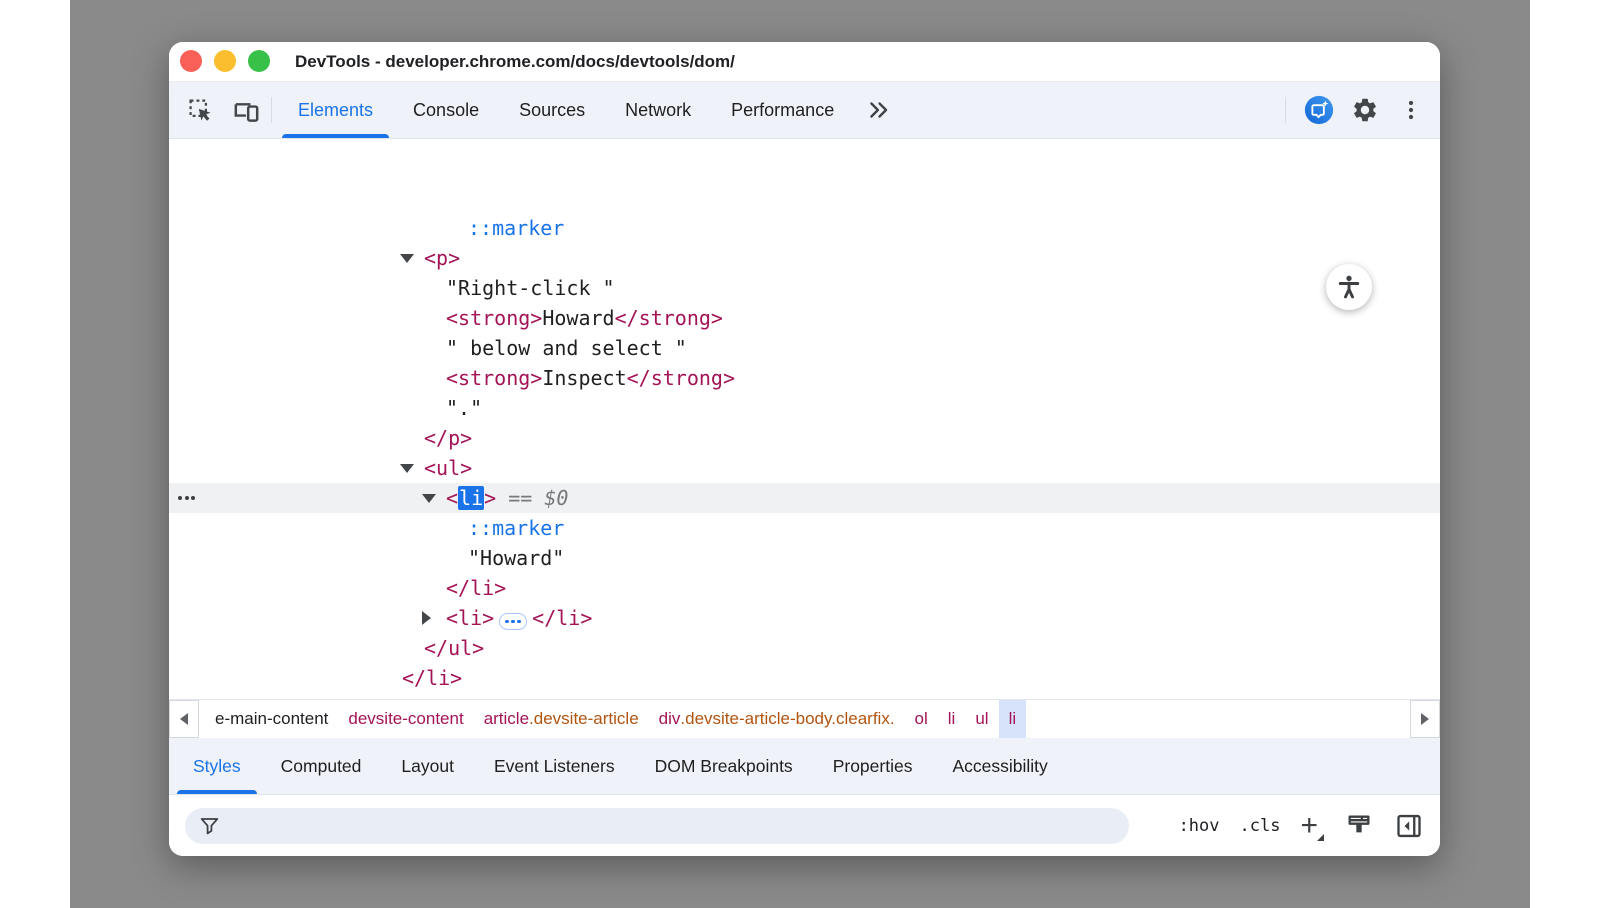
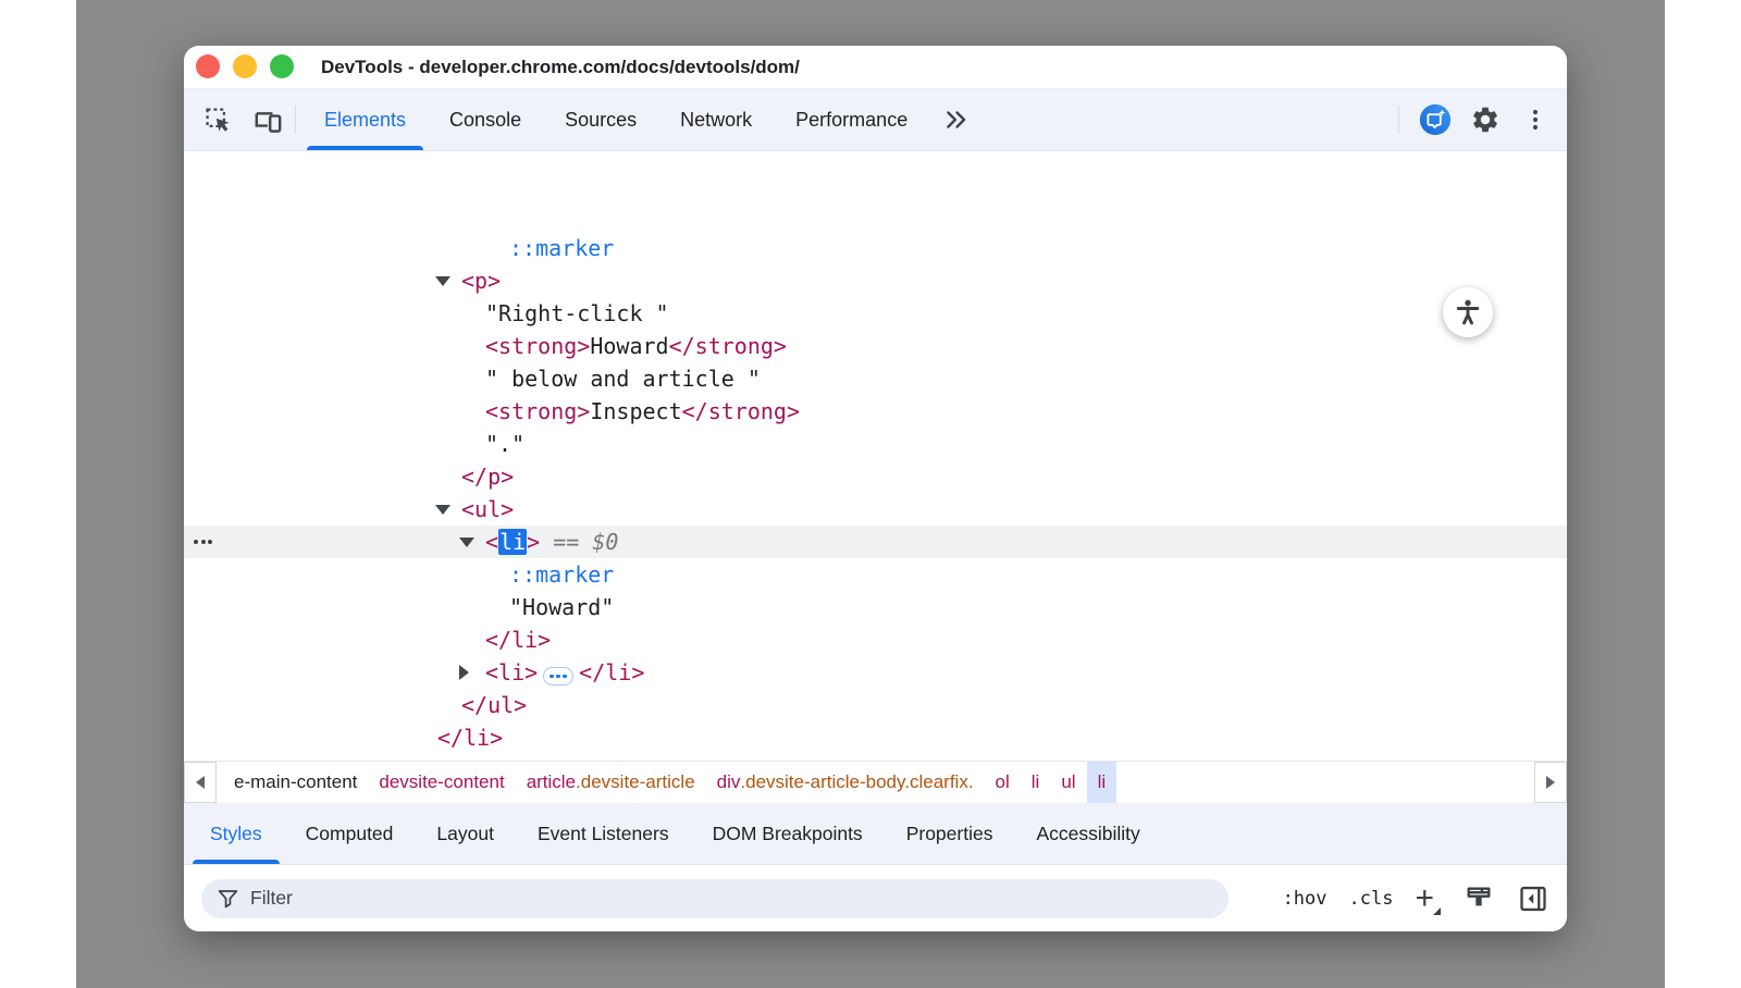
  DevTools - developer.chrome.com/docs/devtools/dom/
  Elements
  Console
  Sources
  Network
  Performance
  ::marker
  <p>
  "Right-click "
  <strong>Howard</strong>
- " below and select "
+ " below and article "
  <strong>Inspect</strong>
  "."
  </p>
  <ul>
  <li> == $0
  ::marker
  "Howard"
  </li>
  <li> </li>
  </ul>
  </li>
  e-main-content
  devsite-content
  article
  .devsite-article
  div
  .devsite-article-body.clearfix.
  ol
  li
  ul
  li
  Styles
  Computed
  Layout
  Event Listeners
  DOM Breakpoints
  Properties
  Accessibility
+ Filter
  :hov
  .cls
  +
